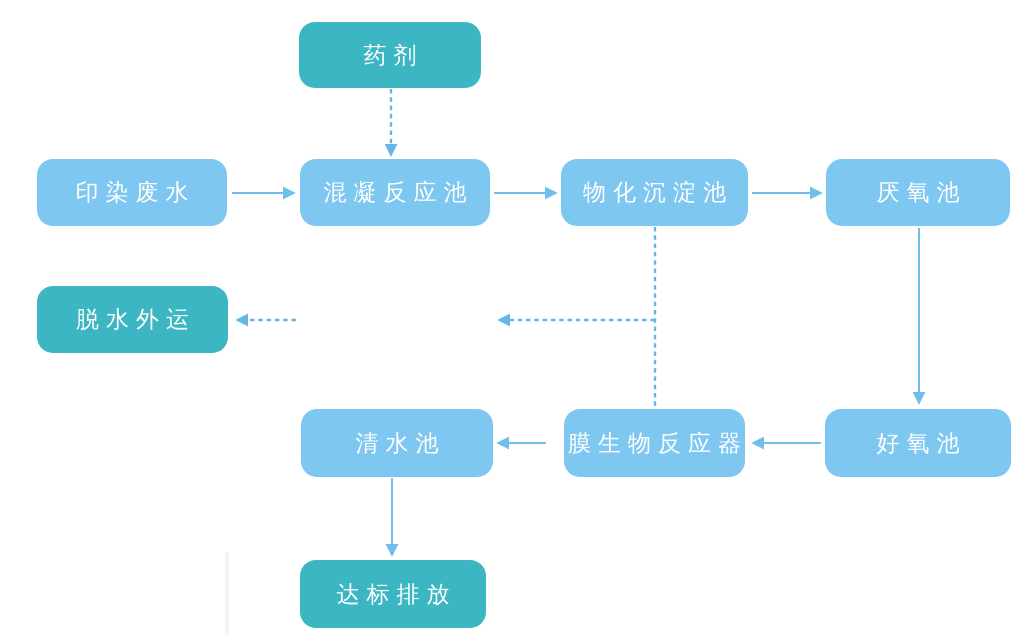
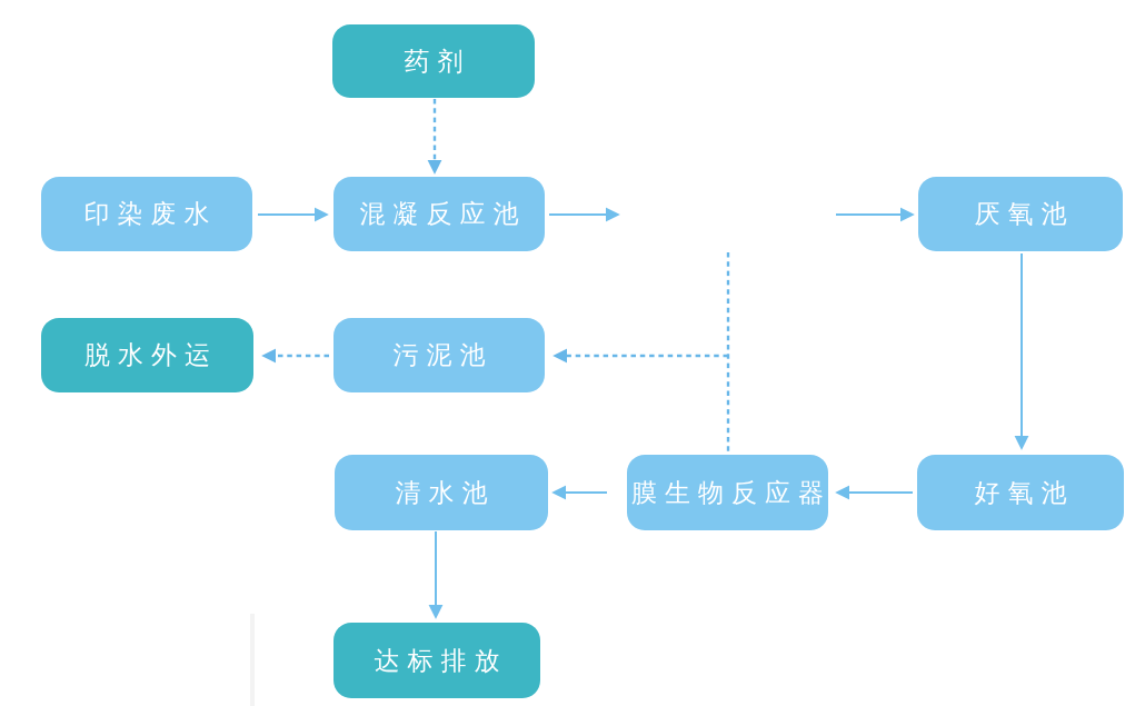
  药剂
  印染废水
  混凝反应池
- 物化沉淀池
  厌氧池
  脱水外运
+ 污泥池
  清水池
  膜生物反应器
  好氧池
  达标排放
